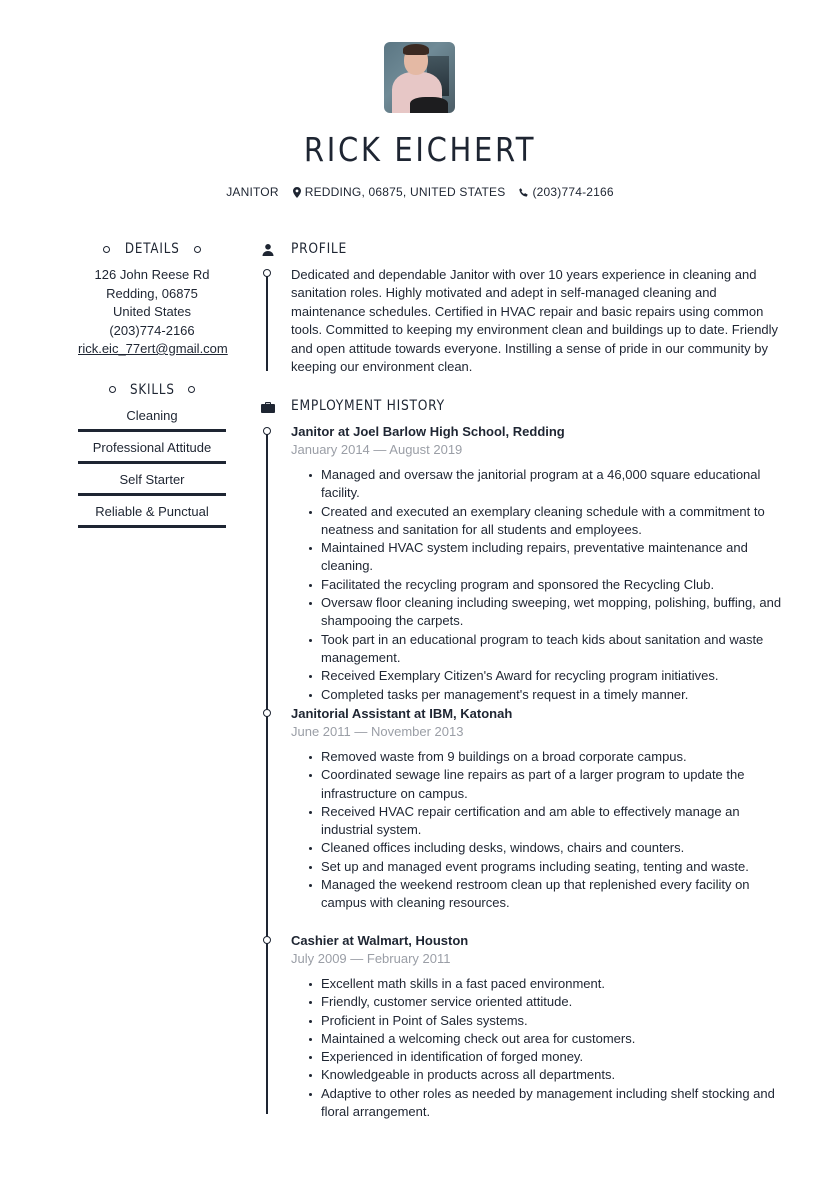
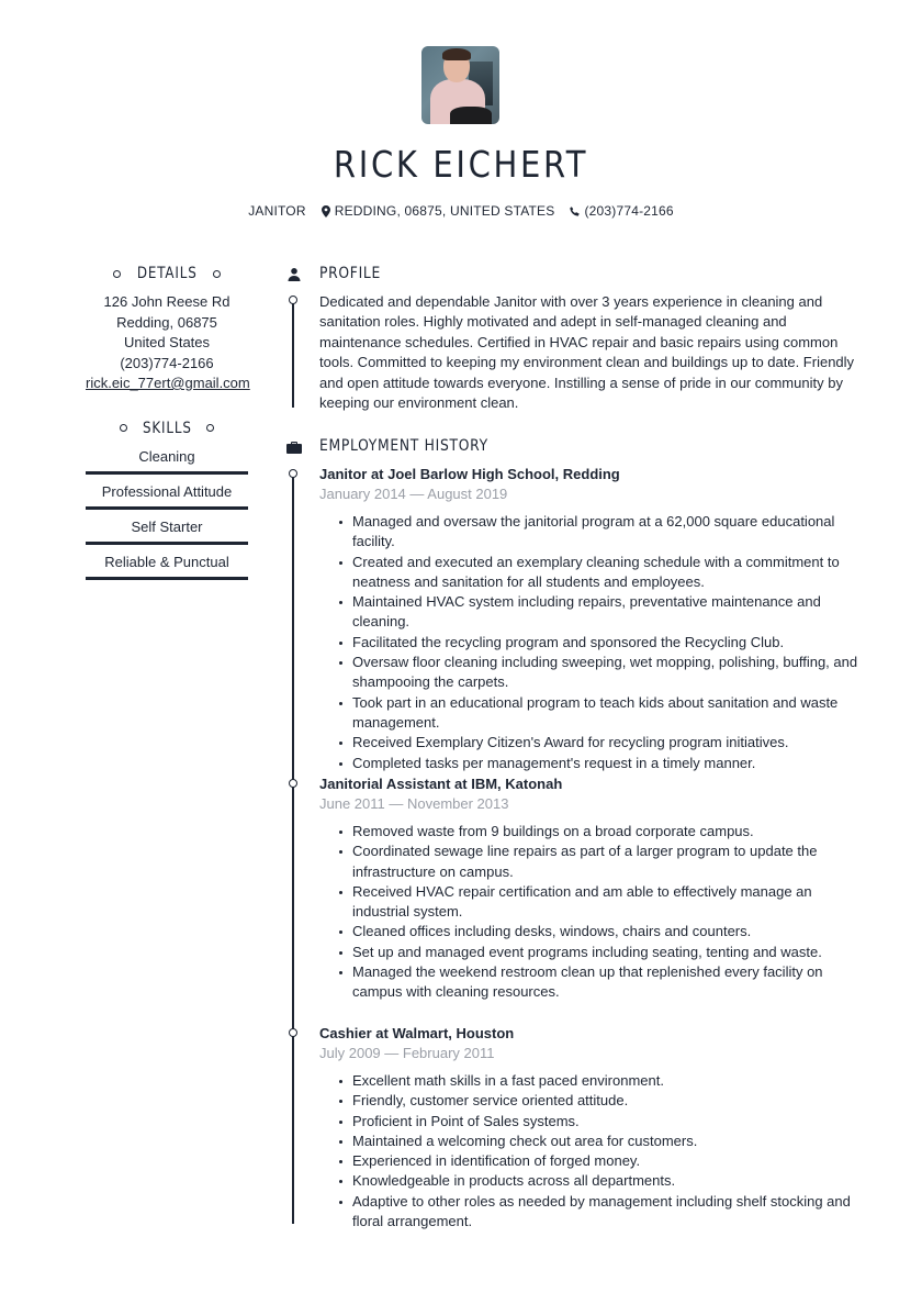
  RICK EICHERT
  JANITOR
  REDDING, 06875, UNITED STATES
  (203)774-2166
  DETAILS
  126 John Reese Rd
  Redding, 06875
  United States
  (203)774-2166
  rick.eic_77ert@gmail.com
  SKILLS
  Cleaning
  Professional Attitude
  Self Starter
  Reliable & Punctual
  PROFILE
- Dedicated and dependable Janitor with over 10 years experience in cleaning and sanitation roles. Highly motivated and adept in self-managed cleaning and maintenance schedules. Certified in HVAC repair and basic repairs using common tools. Committed to keeping my environment clean and buildings up to date. Friendly and open attitude towards everyone. Instilling a sense of pride in our community by keeping our environment clean.
+ Dedicated and dependable Janitor with over 3 years experience in cleaning and sanitation roles. Highly motivated and adept in self-managed cleaning and maintenance schedules. Certified in HVAC repair and basic repairs using common tools. Committed to keeping my environment clean and buildings up to date. Friendly and open attitude towards everyone. Instilling a sense of pride in our community by keeping our environment clean.
  EMPLOYMENT HISTORY
  Janitor at Joel Barlow High School, Redding
  January 2014 — August 2019
- Managed and oversaw the janitorial program at a 46,000 square educational facility.
+ Managed and oversaw the janitorial program at a 62,000 square educational facility.
  Created and executed an exemplary cleaning schedule with a commitment to neatness and sanitation for all students and employees.
  Maintained HVAC system including repairs, preventative maintenance and cleaning.
  Facilitated the recycling program and sponsored the Recycling Club.
  Oversaw floor cleaning including sweeping, wet mopping, polishing, buffing, and shampooing the carpets.
  Took part in an educational program to teach kids about sanitation and waste management.
  Received Exemplary Citizen's Award for recycling program initiatives.
  Completed tasks per management's request in a timely manner.
  Janitorial Assistant at IBM, Katonah
  June 2011 — November 2013
  Removed waste from 9 buildings on a broad corporate campus.
  Coordinated sewage line repairs as part of a larger program to update the infrastructure on campus.
  Received HVAC repair certification and am able to effectively manage an industrial system.
  Cleaned offices including desks, windows, chairs and counters.
  Set up and managed event programs including seating, tenting and waste.
  Managed the weekend restroom clean up that replenished every facility on campus with cleaning resources.
  Cashier at Walmart, Houston
  July 2009 — February 2011
  Excellent math skills in a fast paced environment.
  Friendly, customer service oriented attitude.
  Proficient in Point of Sales systems.
  Maintained a welcoming check out area for customers.
  Experienced in identification of forged money.
  Knowledgeable in products across all departments.
  Adaptive to other roles as needed by management including shelf stocking and floral arrangement.
